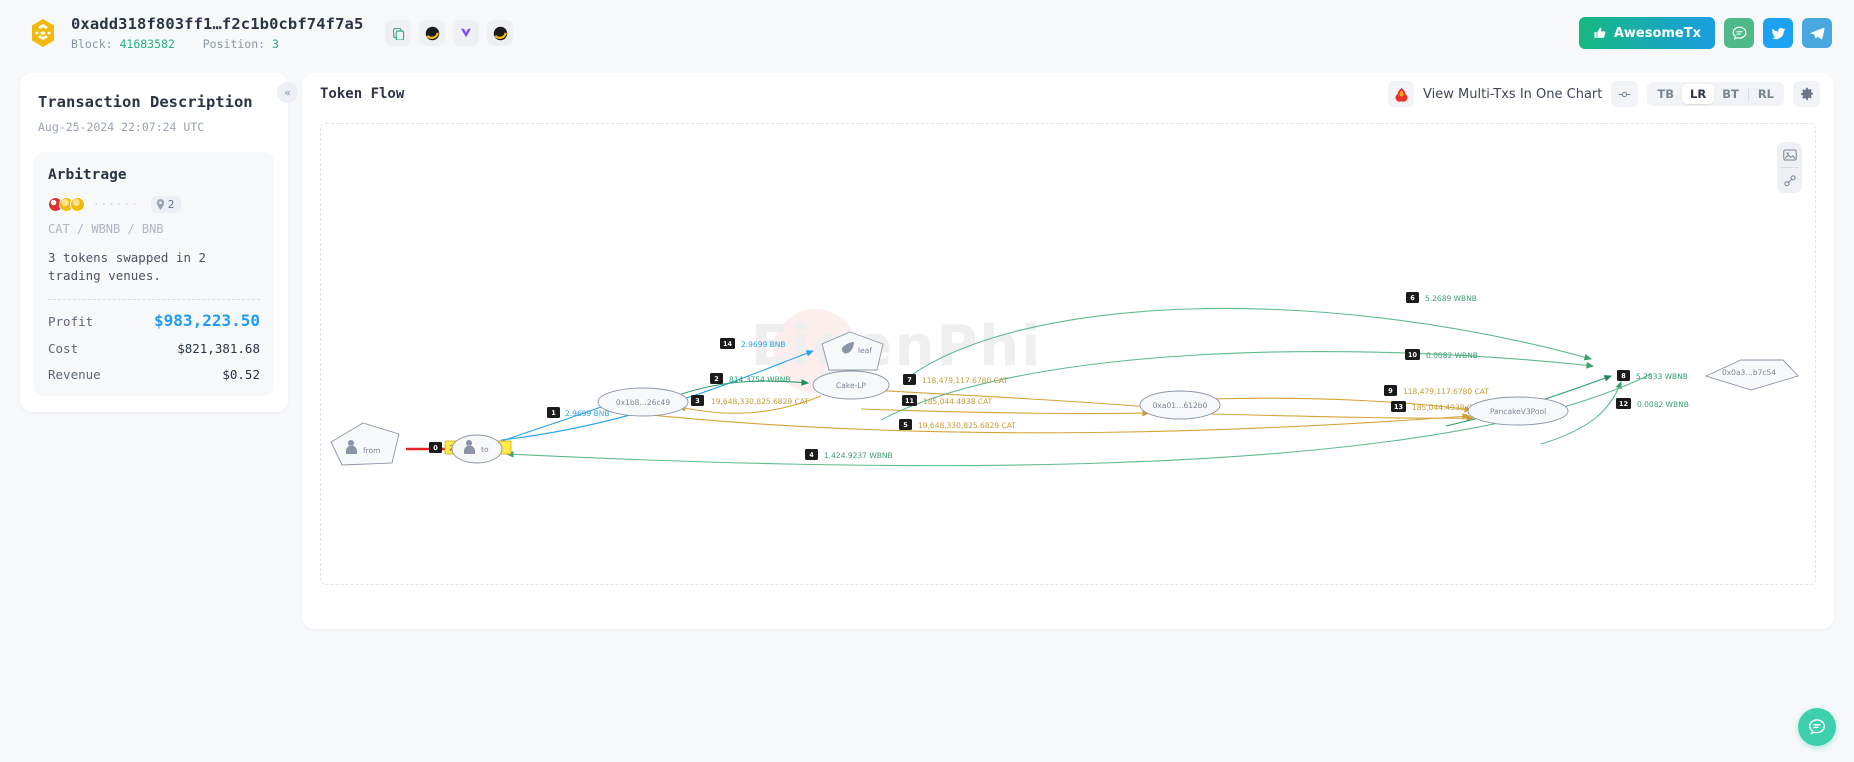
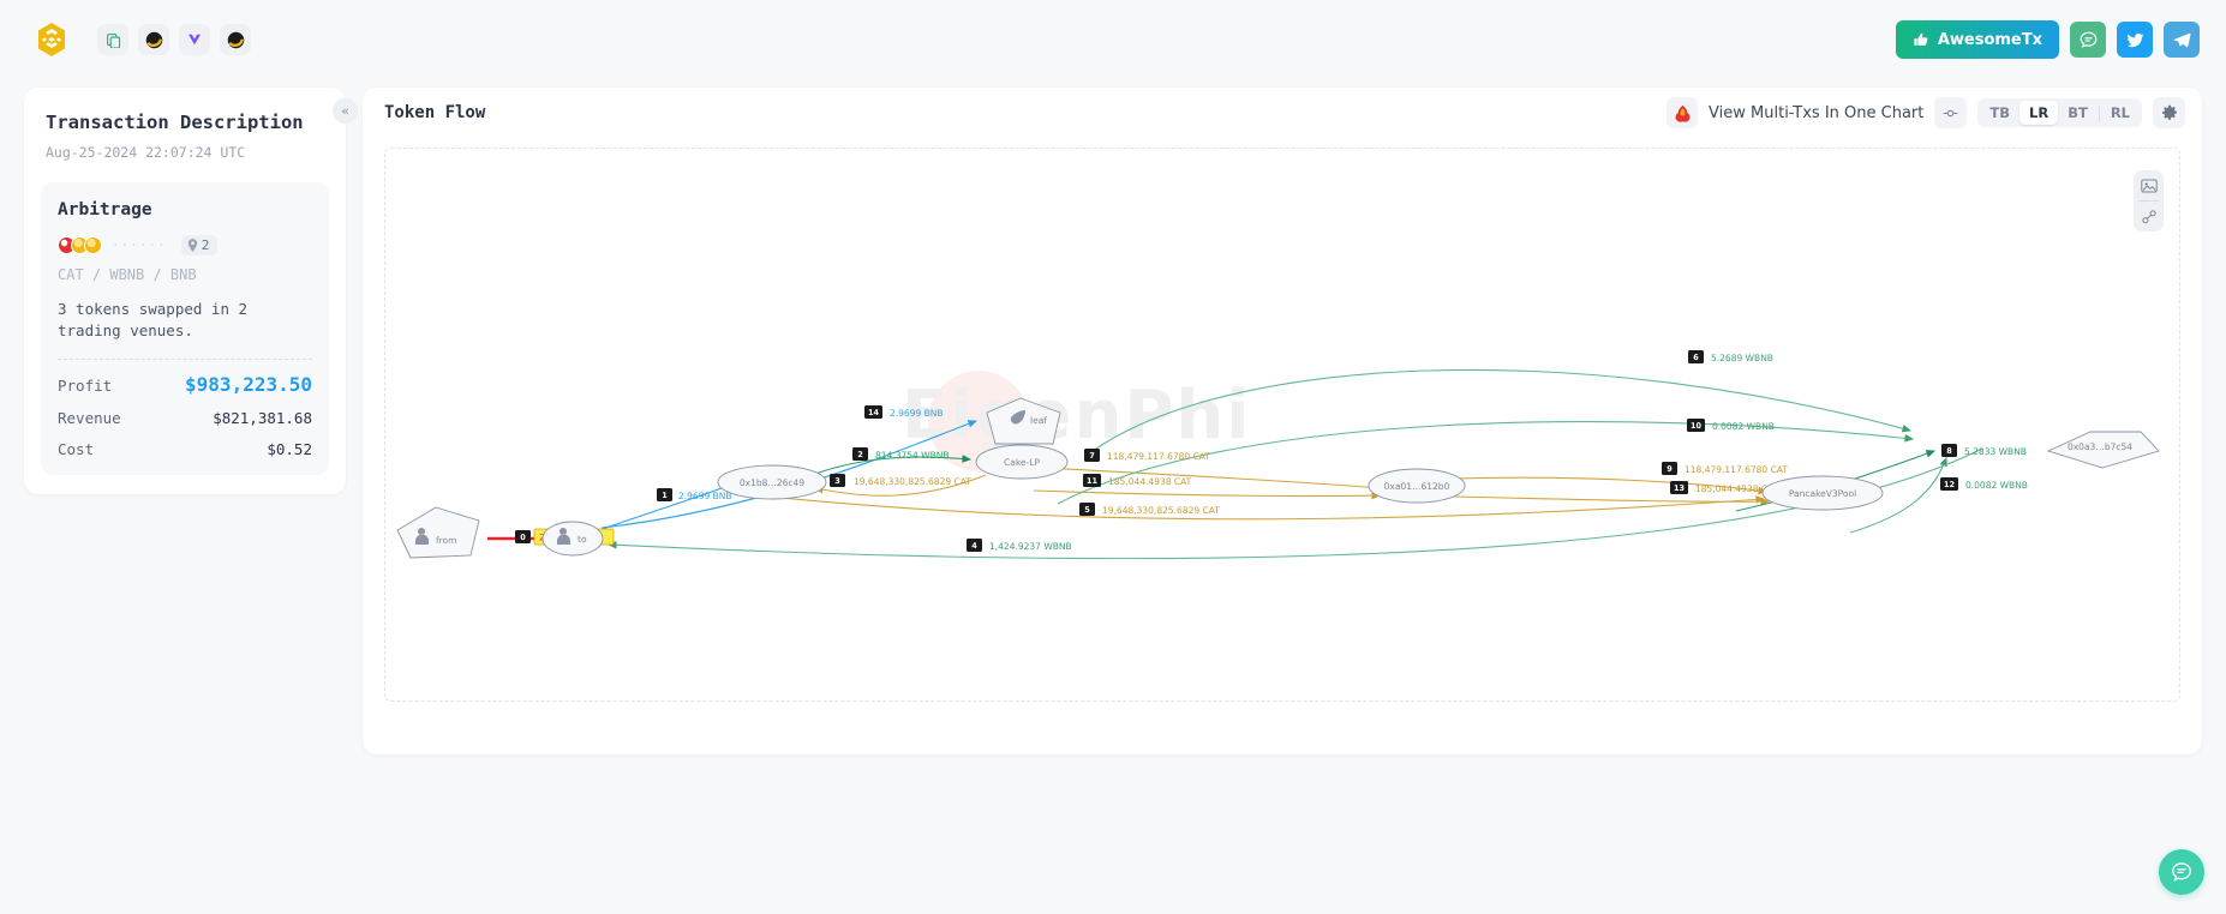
- 0xadd318f803ff1…f2c1b0cbf74f7a5
- Block: 41683582 Position: 3
  AwesomeTx
  «
  Transaction Description
  Aug-25-2024 22:07:24 UTC
  Arbitrage
  ······
  2
  CAT / WBNB / BNB
  3 tokens swapped in 2 trading venues.
  Profit
  $983,223.50
- Cost
+ Revenue
  $821,381.68
- Revenue
+ Cost
  $0.52
  Token Flow
  View Multi-Txs In One Chart
  TB
  LR
  BT
  RL
  EinPhi
  0
  1
  2.9699 BNB
  14
  2.9699 BNB
  2
  814.3754 WBNB
  3
  19,648,330,825.6829 CAT
  4
  1,424.9237 WBNB
  5
  19,648,330,825.6829 CAT
  7
  118,479,117.6780 CAT
  11
  185,044.4938 CAT
  9
  118,479,117.6780 CAT
  13
  185,044.4938
  6
  5.2689 WBNB
  10
  0.0082 WBNB
  8
  5.2833 WBNB
  12
  0.0082 WBNB
  from
  to
  0x1b8…26c49
  leaf
  Cake-LP
  0xa01…612b0
  PancakeV3Pool
  0x0a3…b7c54
